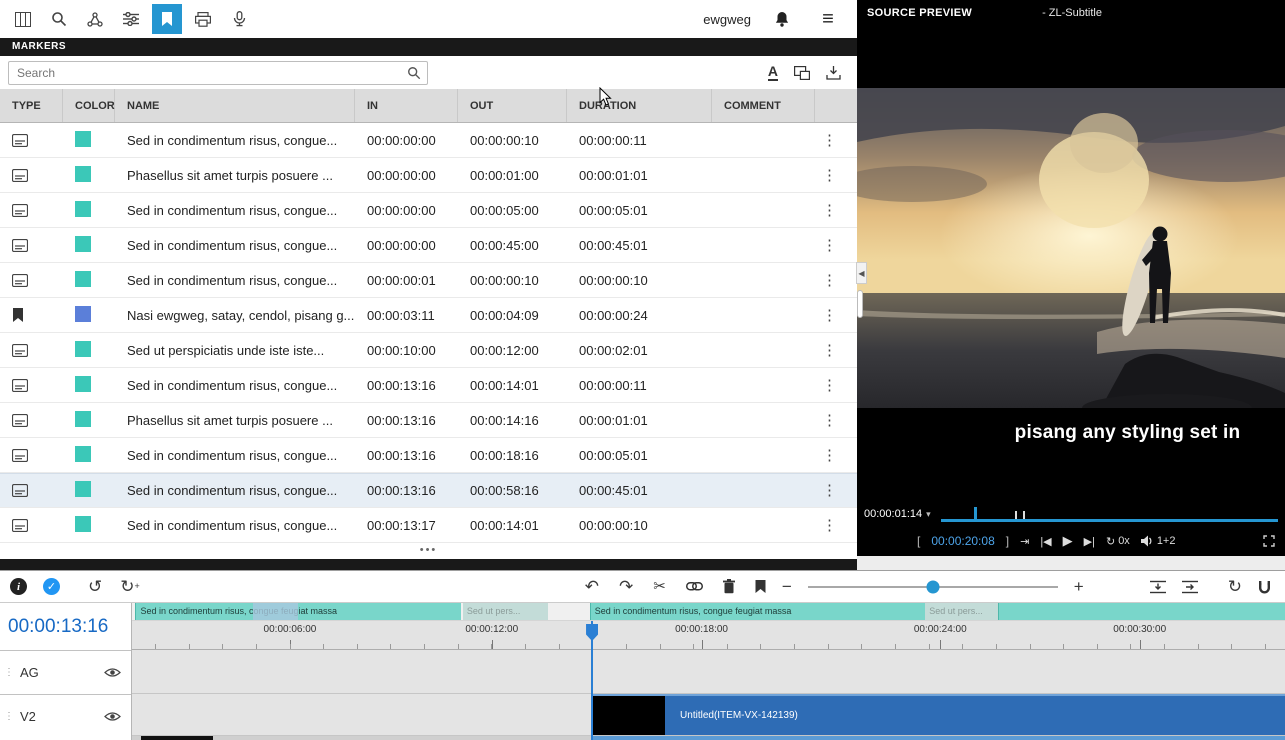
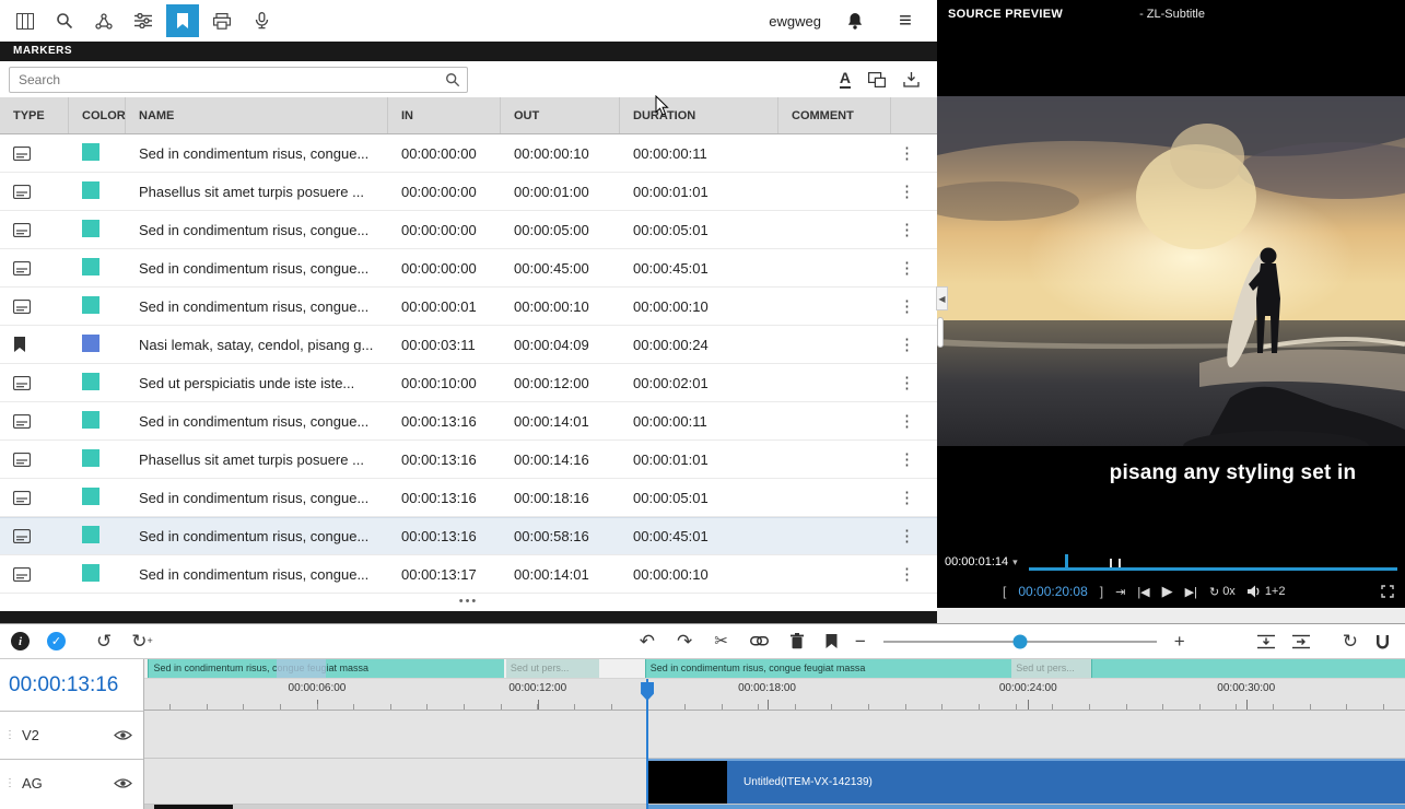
  ewgweg
  ≡
  MARKERS
  Search
  A
  TYPE
  COLOR
  NAME
  IN
  OUT
  DURATION
  COMMENT
  Sed in condimentum risus, congue...
  00:00:00:00
  00:00:00:10
  00:00:00:11
  ⋮
  Phasellus sit amet turpis posuere ...
  00:00:00:00
  00:00:01:00
  00:00:01:01
  ⋮
  Sed in condimentum risus, congue...
  00:00:00:00
  00:00:05:00
  00:00:05:01
  ⋮
  Sed in condimentum risus, congue...
  00:00:00:00
  00:00:45:00
  00:00:45:01
  ⋮
  Sed in condimentum risus, congue...
  00:00:00:01
  00:00:00:10
  00:00:00:10
  ⋮
- Nasi ewgweg, satay, cendol, pisang g...
+ Nasi lemak, satay, cendol, pisang g...
  00:00:03:11
  00:00:04:09
  00:00:00:24
  ⋮
  Sed ut perspiciatis unde iste iste...
  00:00:10:00
  00:00:12:00
  00:00:02:01
  ⋮
  Sed in condimentum risus, congue...
  00:00:13:16
  00:00:14:01
  00:00:00:11
  ⋮
  Phasellus sit amet turpis posuere ...
  00:00:13:16
  00:00:14:16
  00:00:01:01
  ⋮
  Sed in condimentum risus, congue...
  00:00:13:16
  00:00:18:16
  00:00:05:01
  ⋮
  Sed in condimentum risus, congue...
  00:00:13:16
  00:00:58:16
  00:00:45:01
  ⋮
  Sed in condimentum risus, congue...
  00:00:13:17
  00:00:14:01
  00:00:00:10
  ⋮
  •••
  ◀
  SOURCE PREVIEW
  - ZL-Subtitle
  pisang any styling set in
  00:00:01:14
  ▾
  [
  00:00:20:08
  ]
  ⇥
  |◀
  ▶
  ▶|
  ↻
  0x
  1+2
  i
  ✓
  ↺
  ↻
  +
  ↶
  ↷
  ✂
  −
  +
  ↻
  00:00:13:16
  ⋮
- AG
+ V2
  ⋮
- V2
+ AG
  Sed in condimentum risus, congue feugiat massa
  Sed ut pers...
  Sed in condimentum risus, congue feugiat massa
  Sed ut pers...
  00:00:06:00
  00:00:12:00
  00:00:18:00
  00:00:24:00
  00:00:30:00
  Untitled(ITEM-VX-142139)
